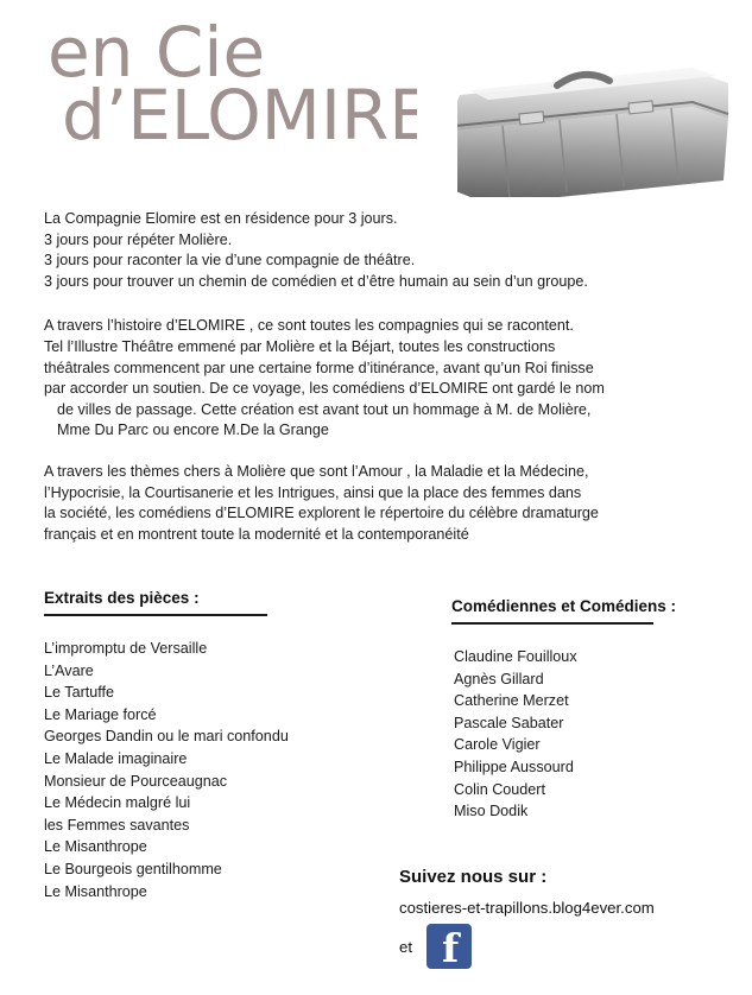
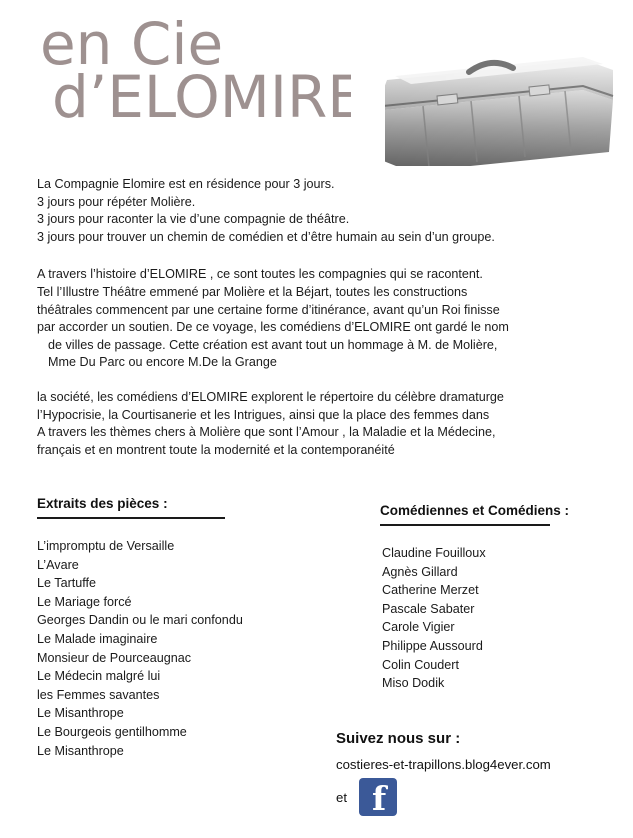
  en Cie
  d’ELOMIRE
  La Compagnie Elomire est en résidence pour 3 jours.
  3 jours pour répéter Molière.
  3 jours pour raconter la vie d’une compagnie de théâtre.
  3 jours pour trouver un chemin de comédien et d’être humain au sein d’un groupe.
  A travers l’histoire d’ELOMIRE , ce sont toutes les compagnies qui se racontent.
  Tel l’Illustre Théâtre emmené par Molière et la Béjart, toutes les constructions
  théâtrales commencent par une certaine forme d’itinérance, avant qu’un Roi finisse
  par accorder un soutien. De ce voyage, les comédiens d’ELOMIRE ont gardé le nom
  de villes de passage. Cette création est avant tout un hommage à M. de Molière,
  Mme Du Parc ou encore M.De la Grange
- A travers les thèmes chers à Molière que sont l’Amour , la Maladie et la Médecine,
+ la société, les comédiens d’ELOMIRE explorent le répertoire du célèbre dramaturge
  l’Hypocrisie, la Courtisanerie et les Intrigues, ainsi que la place des femmes dans
- la société, les comédiens d’ELOMIRE explorent le répertoire du célèbre dramaturge
+ A travers les thèmes chers à Molière que sont l’Amour , la Maladie et la Médecine,
  français et en montrent toute la modernité et la contemporanéité
  Extraits des pièces :
  L’impromptu de Versaille
  L’Avare
  Le Tartuffe
  Le Mariage forcé
  Georges Dandin ou le mari confondu
  Le Malade imaginaire
  Monsieur de Pourceaugnac
  Le Médecin malgré lui
  les Femmes savantes
  Le Misanthrope
  Le Bourgeois gentilhomme
  Le Misanthrope
  Comédiennes et Comédiens :
  Claudine Fouilloux
  Agnès Gillard
  Catherine Merzet
  Pascale Sabater
  Carole Vigier
  Philippe Aussourd
  Colin Coudert
  Miso Dodik
  Suivez nous sur :
  costieres-et-trapillons.blog4ever.com
  et
  f
